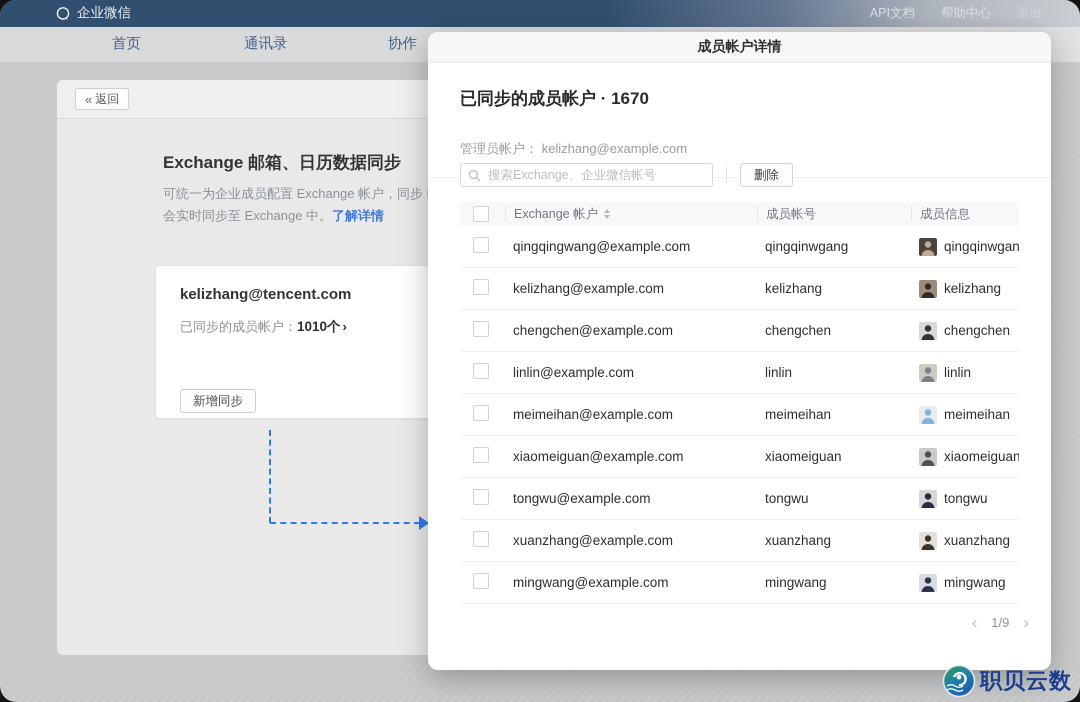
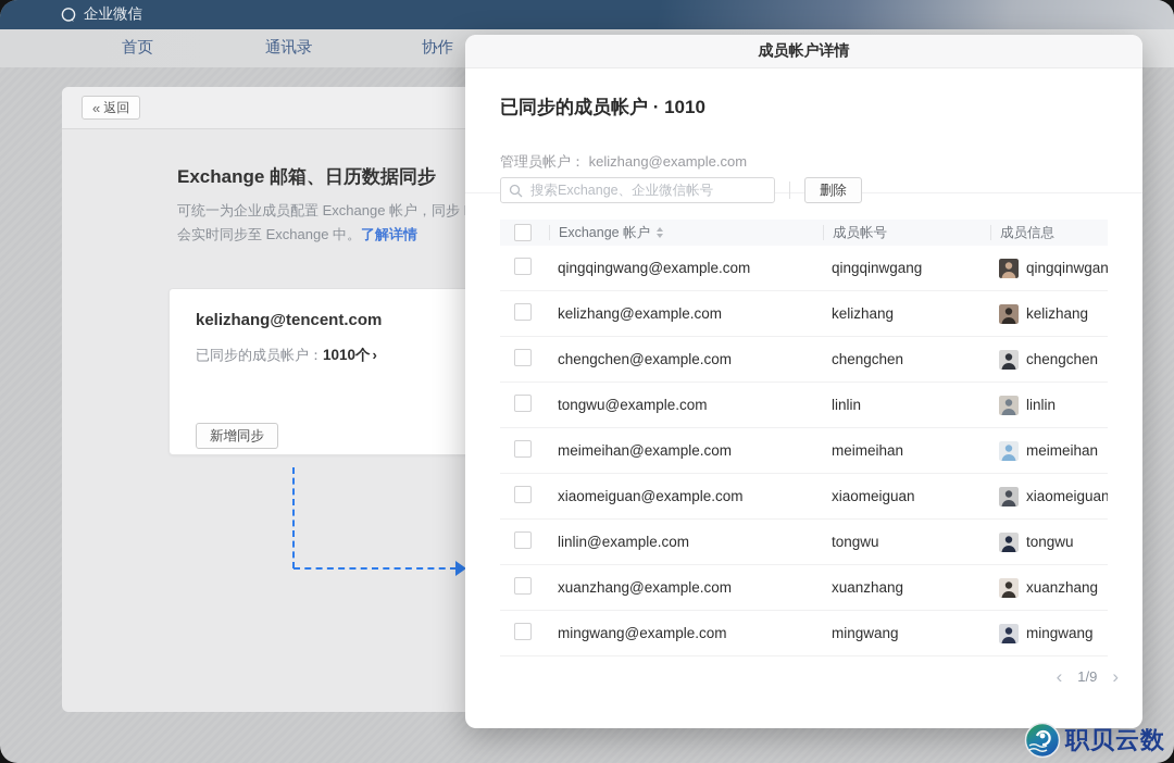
  企业微信
- API文档
- 帮助中心
- 退出
  首页
  通讯录
  协作
  «
  返回
  Exchange 邮箱、日历数据同步
  可统一为企业成员配置 Exchange 帐户，同步
  会实时同步至 Exchange 中。了解详情
  kelizhang@tencent.com
  已同步的成员帐户：1010个 ›
  新增同步
  成员帐户详情
- 已同步的成员帐户 · 1670
+ 已同步的成员帐户 · 1010
  管理员帐户： kelizhang@example.com
  搜索Exchange、企业微信帐号
  删除
  Exchange 帐户
  成员帐号
  成员信息
  qingqingwang@example.com
  qingqinwgang
  qingqinwgan
  kelizhang@example.com
  kelizhang
  kelizhang
  chengchen@example.com
  chengchen
  chengchen
- linlin@example.com
+ tongwu@example.com
  linlin
  linlin
  meimeihan@example.com
  meimeihan
  meimeihan
  xiaomeiguan@example.com
  xiaomeiguan
  xiaomeiguan
- tongwu@example.com
+ linlin@example.com
  tongwu
  tongwu
  xuanzhang@example.com
  xuanzhang
  xuanzhang
  mingwang@example.com
  mingwang
  mingwang
  ‹
  1/9
  ›
  职贝云数
